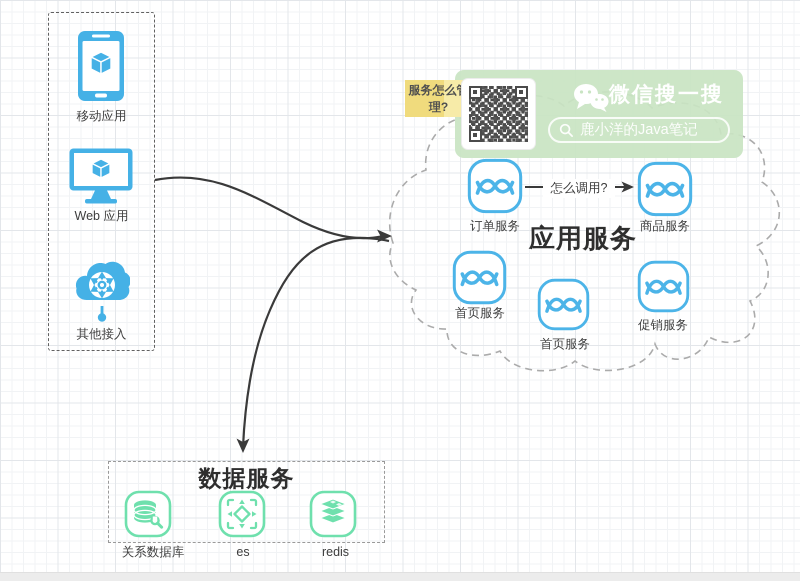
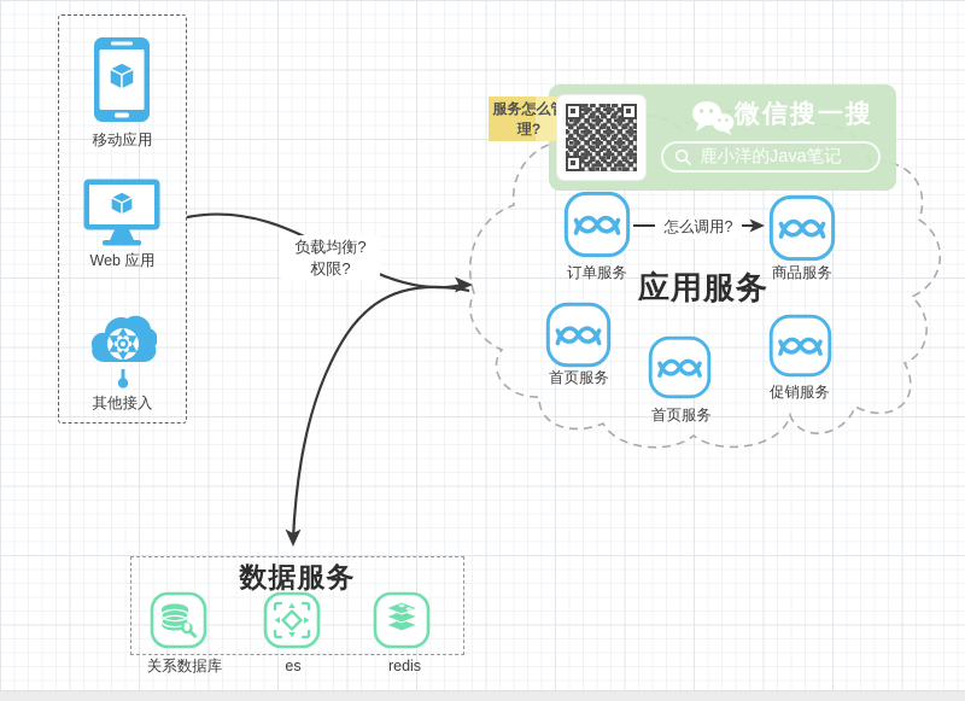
  移动应用
  Web 应用
  其他接入
+ 负载均衡?
+ 权限?
  怎么调用?
  应用服务
  订单服务
  商品服务
  首页服务
  首页服务
  促销服务
  服务怎么理?
  微信搜一搜
  鹿小洋的Java笔记
  数据服务
  关系数据库
  es
  redis
